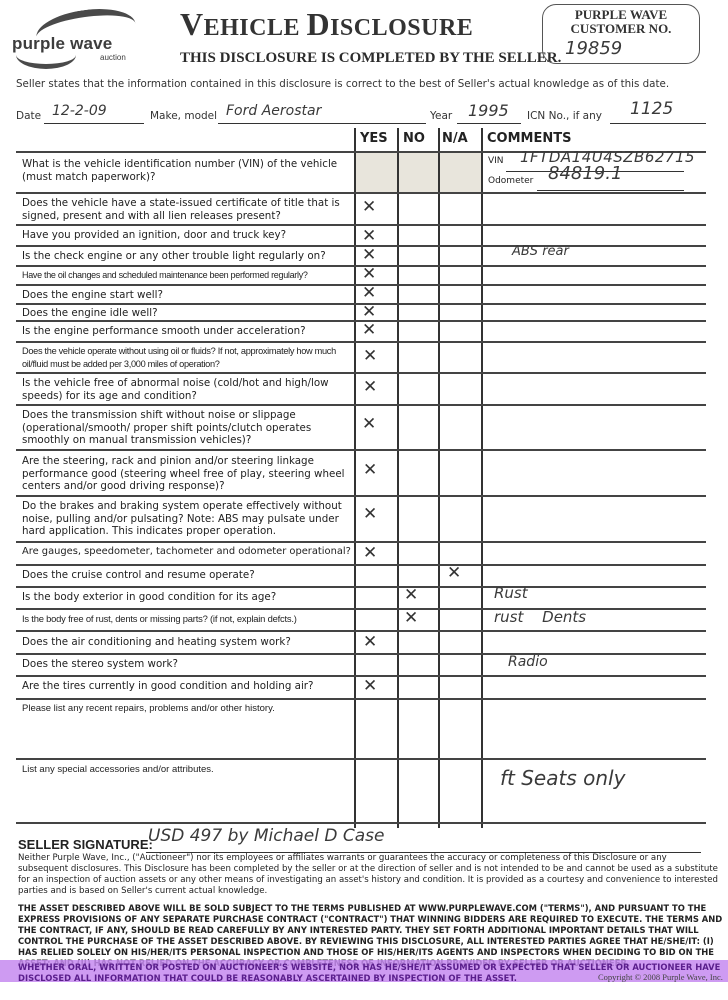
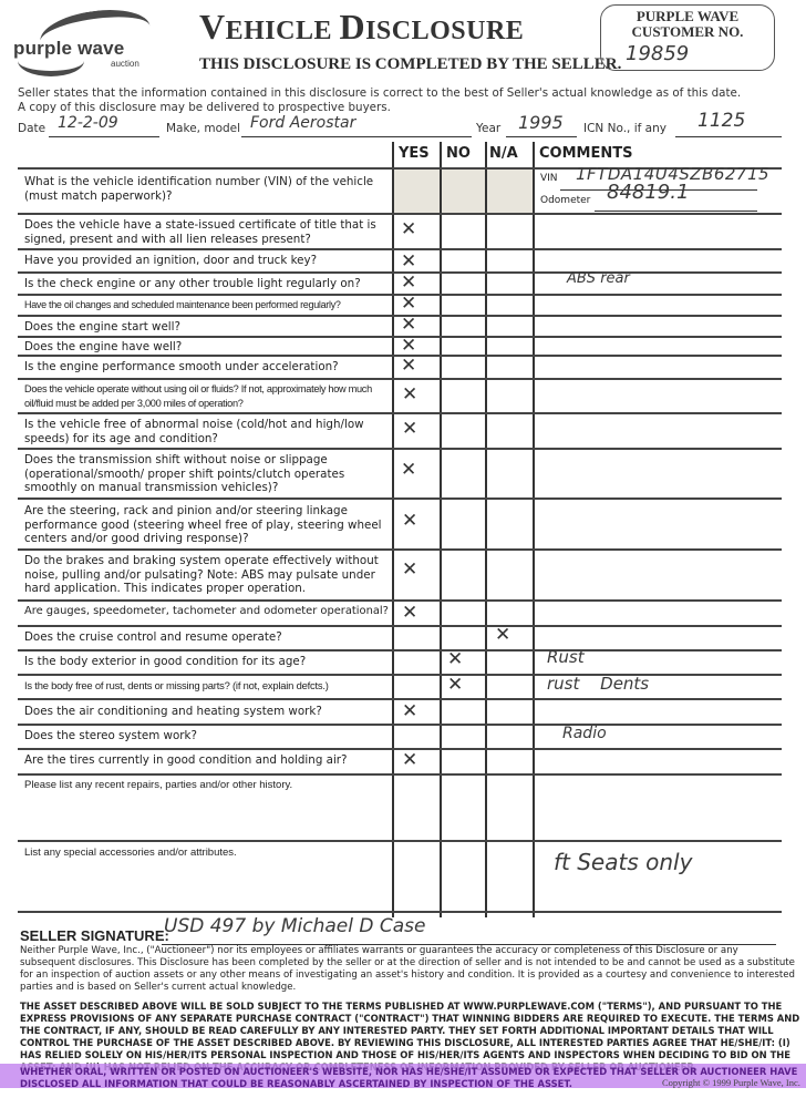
  purple wave
  auction
  VEHICLE DISCLOSURE
  THIS DISCLOSURE IS COMPLETED BY THE SELLER.
  PURPLE WAVE
  CUSTOMER NO.
  19859
  Seller states that the information contained in this disclosure is correct to the best of Seller's actual knowledge as of this date.
+ A copy of this disclosure may be delivered to prospective buyers.
  Date
  12-2-09
  Make, model
  Ford Aerostar
  Year
  1995
  ICN No., if any
  1125
  YES
  NO
  N/A
  COMMENTS
  What is the vehicle identification number (VIN) of the vehicle (must match paperwork)?
  Does the vehicle have a state-issued certificate of title that is signed, present and with all lien releases present?
  Have you provided an ignition, door and truck key?
  Is the check engine or any other trouble light regularly on?
  Have the oil changes and scheduled maintenance been performed regularly?
  Does the engine start well?
- Does the engine idle well?
+ Does the engine have well?
  Is the engine performance smooth under acceleration?
  Does the vehicle operate without using oil or fluids? If not, approximately how much oil/fluid must be added per 3,000 miles of operation?
  Is the vehicle free of abnormal noise (cold/hot and high/low speeds) for its age and condition?
  Does the transmission shift without noise or slippage (operational/smooth/ proper shift points/clutch operates smoothly on manual transmission vehicles)?
  Are the steering, rack and pinion and/or steering linkage performance good (steering wheel free of play, steering wheel centers and/or good driving response)?
  Do the brakes and braking system operate effectively without noise, pulling and/or pulsating? Note: ABS may pulsate under hard application. This indicates proper operation.
  Are gauges, speedometer, tachometer and odometer operational?
  Does the cruise control and resume operate?
  Is the body exterior in good condition for its age?
  Is the body free of rust, dents or missing parts? (if not, explain defcts.)
  Does the air conditioning and heating system work?
  Does the stereo system work?
  Are the tires currently in good condition and holding air?
- Please list any recent repairs, problems and/or other history.
+ Please list any recent repairs, parties and/or other history.
  List any special accessories and/or attributes.
  VIN
  1FTDA14U4SZB62715
  Odometer
  84819.1
  ✕
  ✕
  ✕
  ✕
  ✕
  ✕
  ✕
  ✕
  ✕
  ✕
  ✕
  ✕
  ✕
  ✕
  ✕
  ✕
  ✕
  ✕
  ABS rear
  Rust
  rust Dents
  Radio
  ft Seats only
  SELLER SIGNATURE:
  USD 497 by Michael D Case
  Neither Purple Wave, Inc., ("Auctioneer") nor its employees or affiliates warrants or guarantees the accuracy or completeness of this Disclosure or any subsequent disclosures. This Disclosure has been completed by the seller or at the direction of seller and is not intended to be and cannot be used as a substitute for an inspection of auction assets or any other means of investigating an asset's history and condition. It is provided as a courtesy and convenience to interested parties and is based on Seller's current actual knowledge.
  THE ASSET DESCRIBED ABOVE WILL BE SOLD SUBJECT TO THE TERMS PUBLISHED AT WWW.PURPLEWAVE.COM ("TERMS"), AND PURSUANT TO THE EXPRESS PROVISIONS OF ANY SEPARATE PURCHASE CONTRACT ("CONTRACT") THAT WINNING BIDDERS ARE REQUIRED TO EXECUTE. THE TERMS AND THE CONTRACT, IF ANY, SHOULD BE READ CAREFULLY BY ANY INTERESTED PARTY. THEY SET FORTH ADDITIONAL IMPORTANT DETAILS THAT WILL CONTROL THE PURCHASE OF THE ASSET DESCRIBED ABOVE. BY REVIEWING THIS DISCLOSURE, ALL INTERESTED PARTIES AGREE THAT HE/SHE/IT: (I) HAS RELIED SOLELY ON HIS/HER/ITS PERSONAL INSPECTION AND THOSE OF HIS/HER/ITS AGENTS AND INSPECTORS WHEN DECIDING TO BID ON THE ASSET; AND (II) HAS NOT RELIED ON THE ACCURACY OR COMPLETENESS OF INFORMATION PROVIDED BY SELLER OR AUCTIONEER,
  WHETHER ORAL, WRITTEN OR POSTED ON AUCTIONEER'S WEBSITE, NOR HAS HE/SHE/IT ASSUMED OR EXPECTED THAT SELLER OR AUCTIONEER HAVE DISCLOSED ALL INFORMATION THAT COULD BE REASONABLY ASCERTAINED BY INSPECTION OF THE ASSET.
- Copyright © 2008 Purple Wave, Inc.
+ Copyright © 1999 Purple Wave, Inc.
